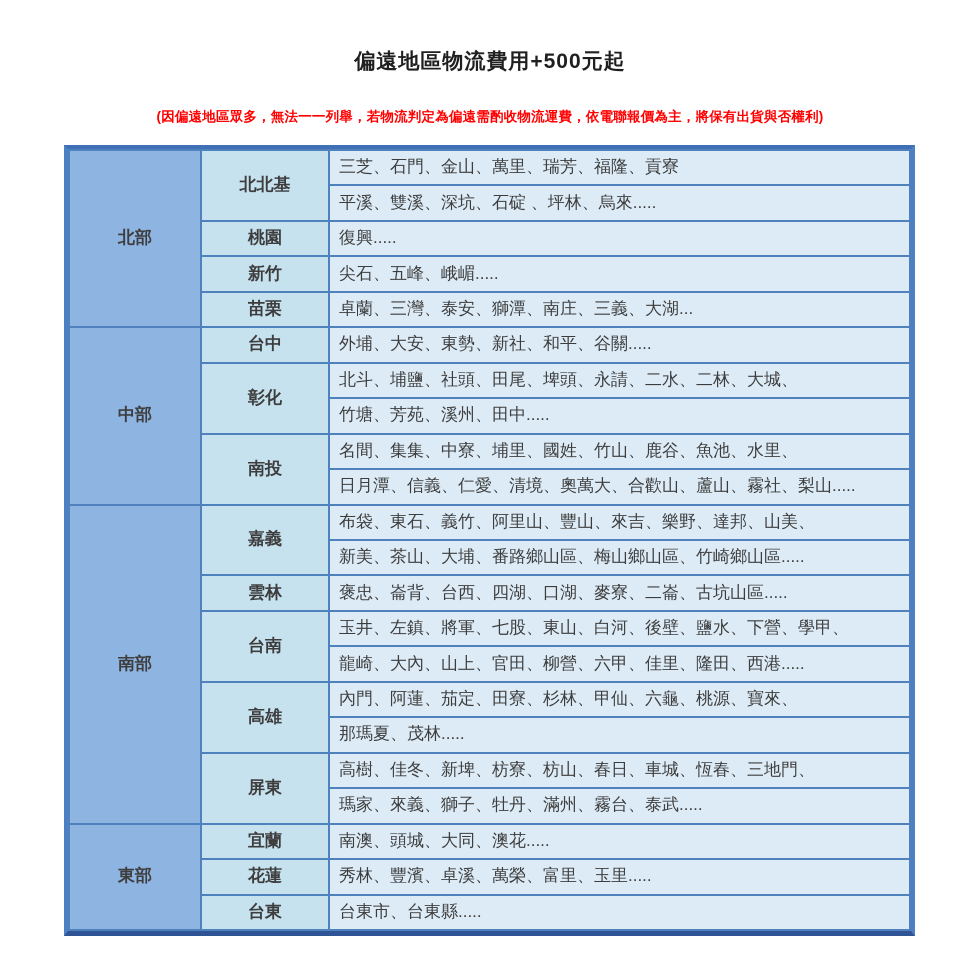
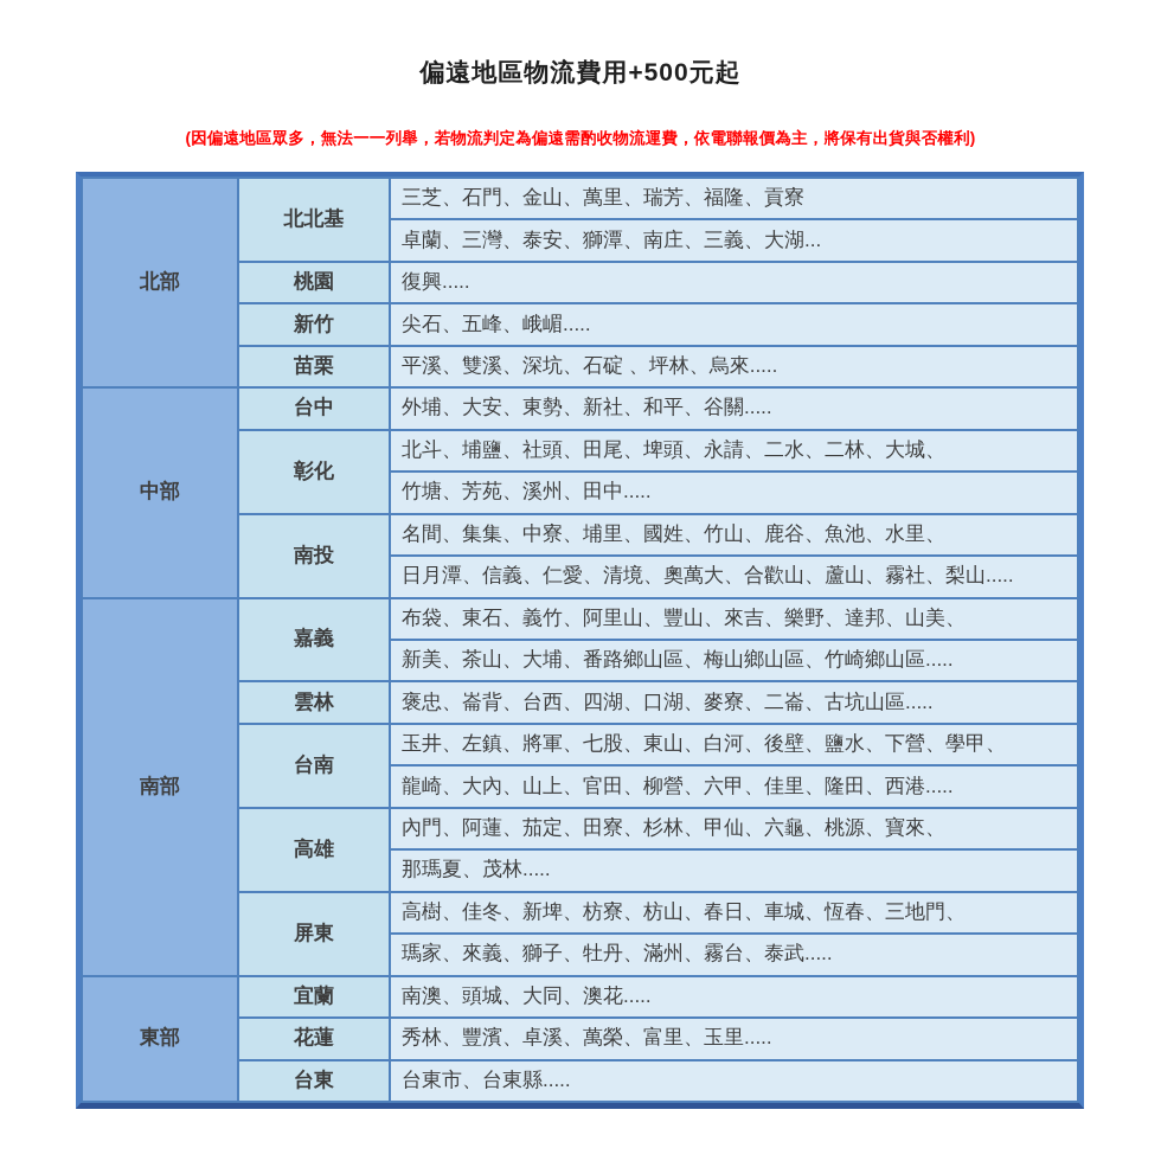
  偏遠地區物流費用+500元起
  (因偏遠地區眾多，無法一一列舉，若物流判定為偏遠需酌收物流運費，依電聯報價為主，將保有出貨與否權利)
  北部	北北基	三芝、石門、金山、萬里、瑞芳、福隆、貢寮
- 平溪、雙溪、深坑、石碇 、坪林、烏來.....
+ 卓蘭、三灣、泰安、獅潭、南庄、三義、大湖...
  桃園	復興.....
  新竹	尖石、五峰、峨嵋.....
- 苗栗	卓蘭、三灣、泰安、獅潭、南庄、三義、大湖...
+ 苗栗	平溪、雙溪、深坑、石碇 、坪林、烏來.....
  中部	台中	外埔、大安、東勢、新社、和平、谷關.....
  彰化	北斗、埔鹽、社頭、田尾、埤頭、永請、二水、二林、大城、
  竹塘、芳苑、溪州、田中.....
  南投	名間、集集、中寮、埔里、國姓、竹山、鹿谷、魚池、水里、
  日月潭、信義、仁愛、清境、奧萬大、合歡山、蘆山、霧社、梨山.....
  南部	嘉義	布袋、東石、義竹、阿里山、豐山、來吉、樂野、達邦、山美、
  新美、茶山、大埔、番路鄉山區、梅山鄉山區、竹崎鄉山區.....
  雲林	褒忠、崙背、台西、四湖、口湖、麥寮、二崙、古坑山區.....
  台南	玉井、左鎮、將軍、七股、東山、白河、後壁、鹽水、下營、學甲、
  龍崎、大內、山上、官田、柳營、六甲、佳里、隆田、西港.....
  高雄	內門、阿蓮、茄定、田寮、杉林、甲仙、六龜、桃源、寶來、
  那瑪夏、茂林.....
  屏東	高樹、佳冬、新埤、枋寮、枋山、春日、車城、恆春、三地門、
  瑪家、來義、獅子、牡丹、滿州、霧台、泰武.....
  東部	宜蘭	南澳、頭城、大同、澳花.....
  花蓮	秀林、豐濱、卓溪、萬榮、富里、玉里.....
  台東	台東市、台東縣.....
